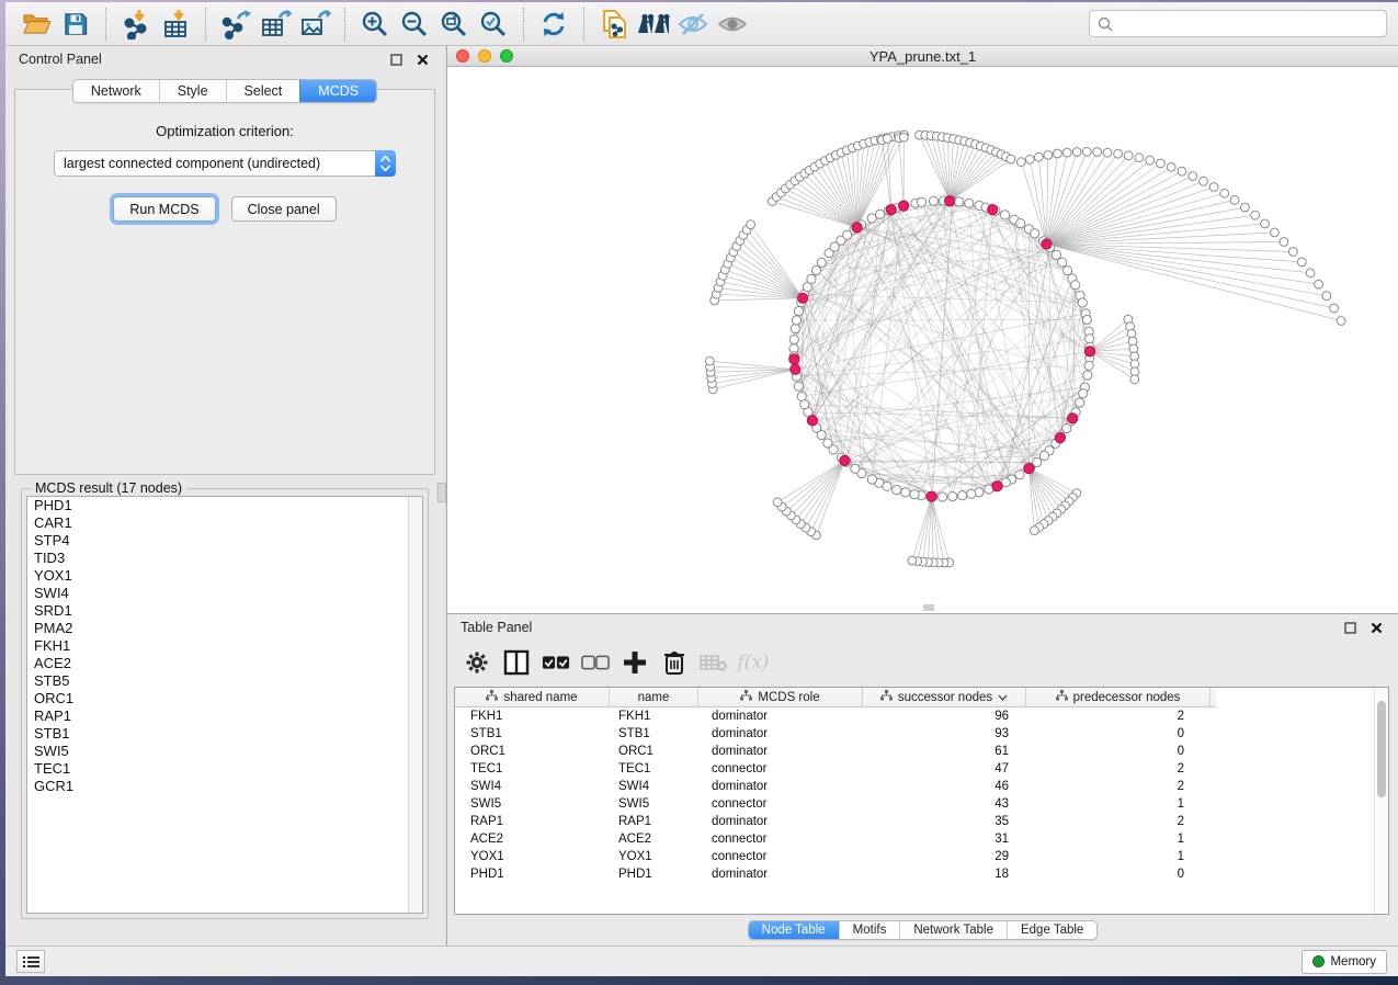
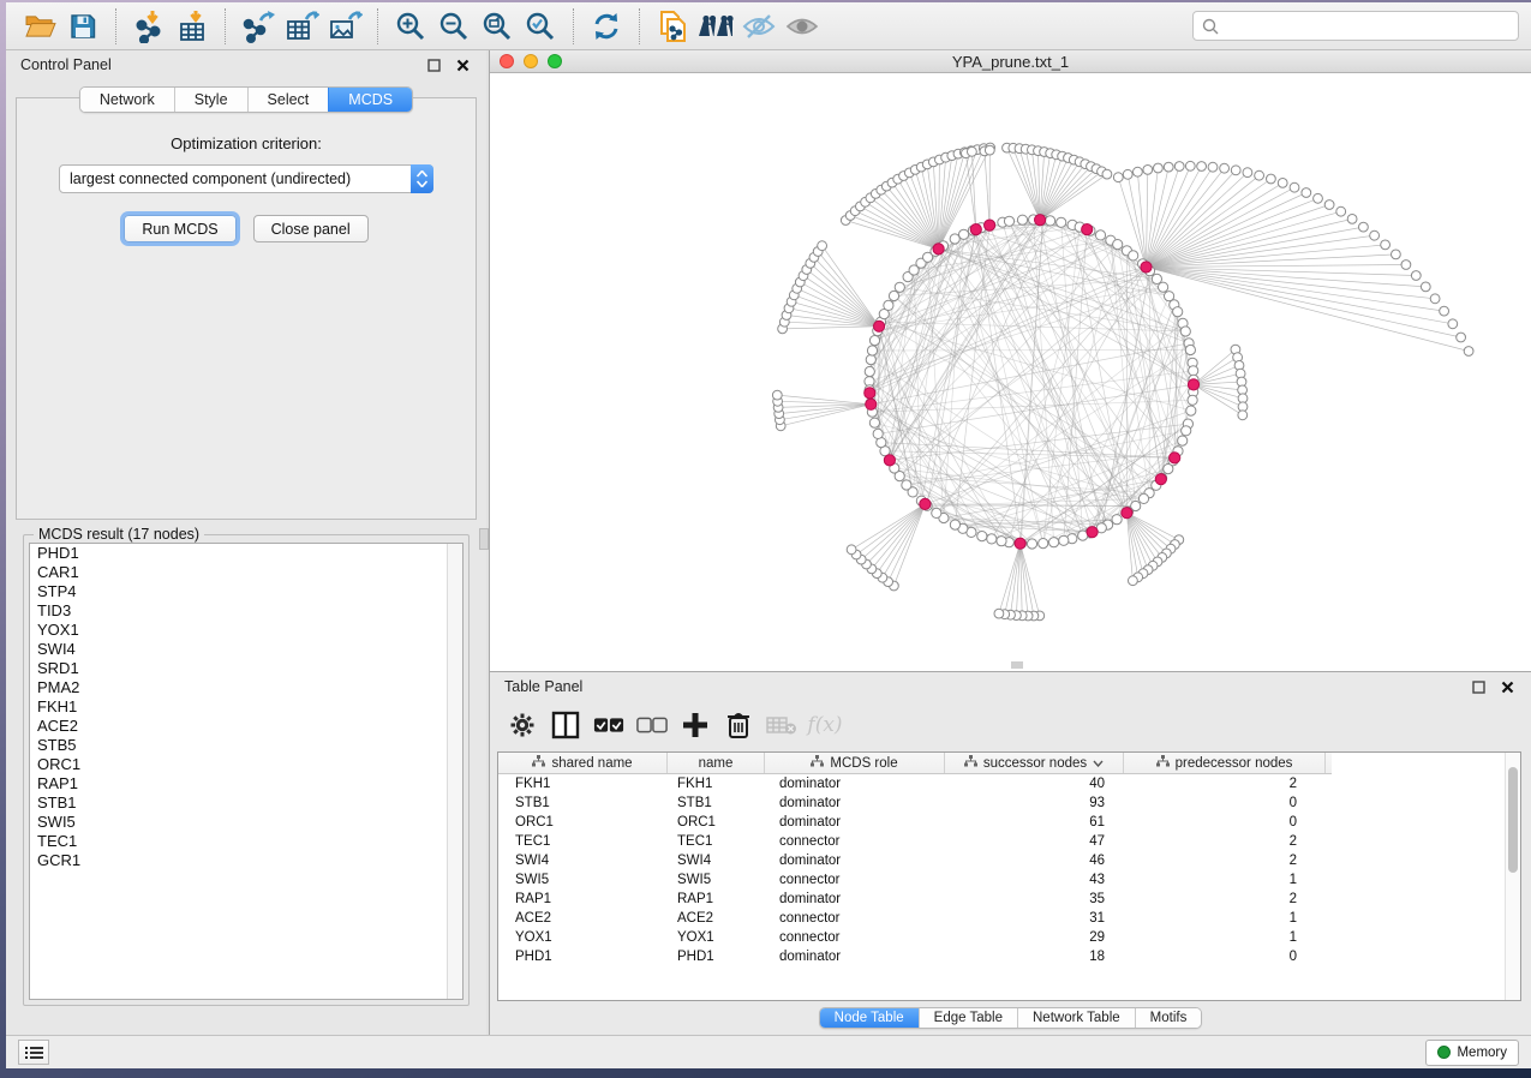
  Control Panel
  Network
  Style
  Select
  MCDS
  Optimization criterion:
  largest connected component (undirected)
  Run MCDS
  Close panel
  MCDS result (17 nodes)
  PHD1
  CAR1
  STP4
  TID3
  YOX1
  SWI4
  SRD1
  PMA2
  FKH1
  ACE2
  STB5
  ORC1
  RAP1
  STB1
  SWI5
  TEC1
  GCR1
  YPA_prune.txt_1
  Table Panel
  f(x)
  shared name
  name
  MCDS role
  successor nodes
  predecessor nodes
  FKH1
  FKH1
  dominator
- 96
+ 40
  2
  STB1
  STB1
  dominator
  93
  0
  ORC1
  ORC1
  dominator
  61
  0
  TEC1
  TEC1
  connector
  47
  2
  SWI4
  SWI4
  dominator
  46
  2
  SWI5
  SWI5
  connector
  43
  1
  RAP1
  RAP1
  dominator
  35
  2
  ACE2
  ACE2
  connector
  31
  1
  YOX1
  YOX1
  connector
  29
  1
  PHD1
  PHD1
  dominator
  18
  0
  Node Table
- Motifs
+ Edge Table
  Network Table
- Edge Table
+ Motifs
  Memory
